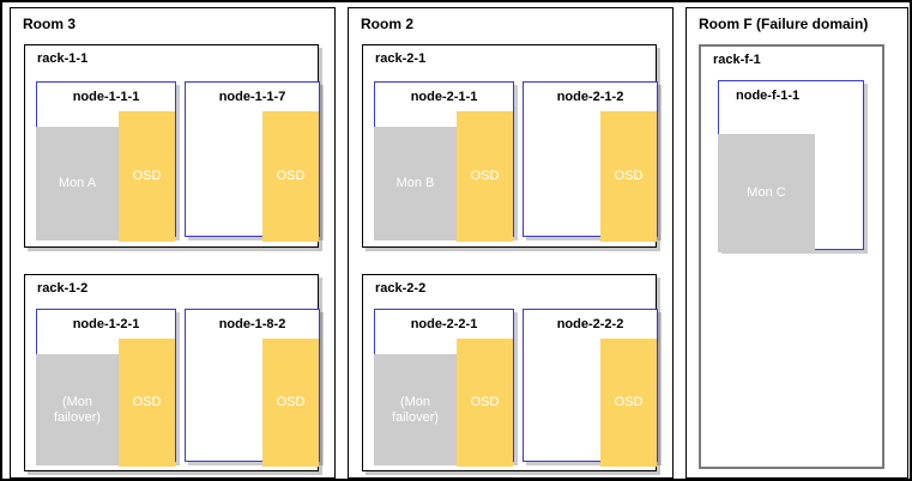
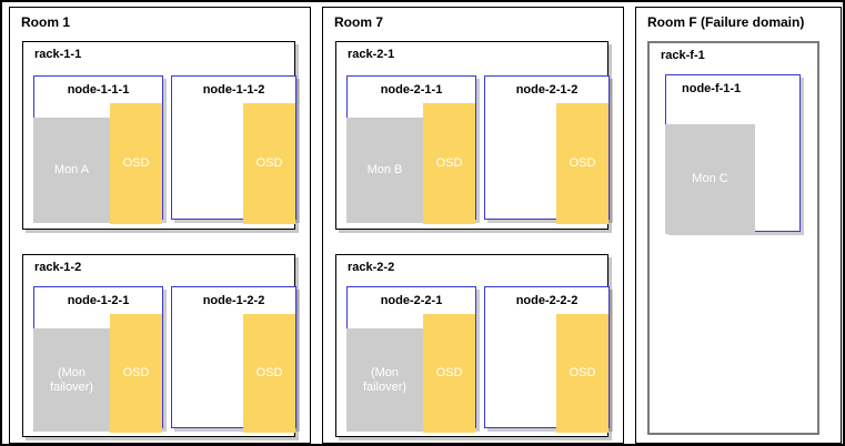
- Room 3
+ Room 1
  rack-1-1
  node-1-1-1
  Mon A
  OSD
- node-1-1-7
+ node-1-1-2
  OSD
  rack-1-2
  node-1-2-1
  (Mon
  failover)
  OSD
- node-1-8-2
+ node-1-2-2
  OSD
- Room 2
+ Room 7
  rack-2-1
  node-2-1-1
  Mon B
  OSD
  node-2-1-2
  OSD
  rack-2-2
  node-2-2-1
  (Mon
  failover)
  OSD
  node-2-2-2
  OSD
  Room F (Failure domain)
  rack-f-1
  node-f-1-1
  Mon C
